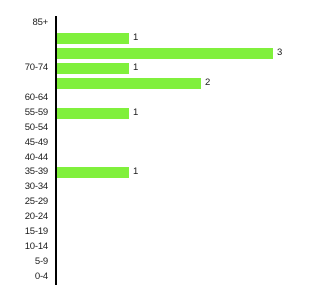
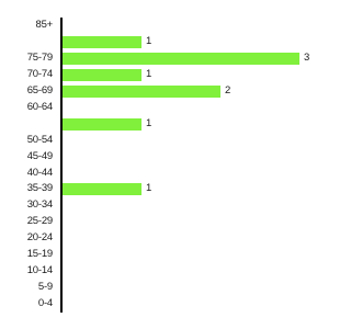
  85+
  1
+ 75-79
  3
  70-74
  1
+ 65-69
  2
  60-64
- 55-59
  1
  50-54
  45-49
  40-44
  35-39
  1
  30-34
  25-29
  20-24
  15-19
  10-14
  5-9
  0-4
